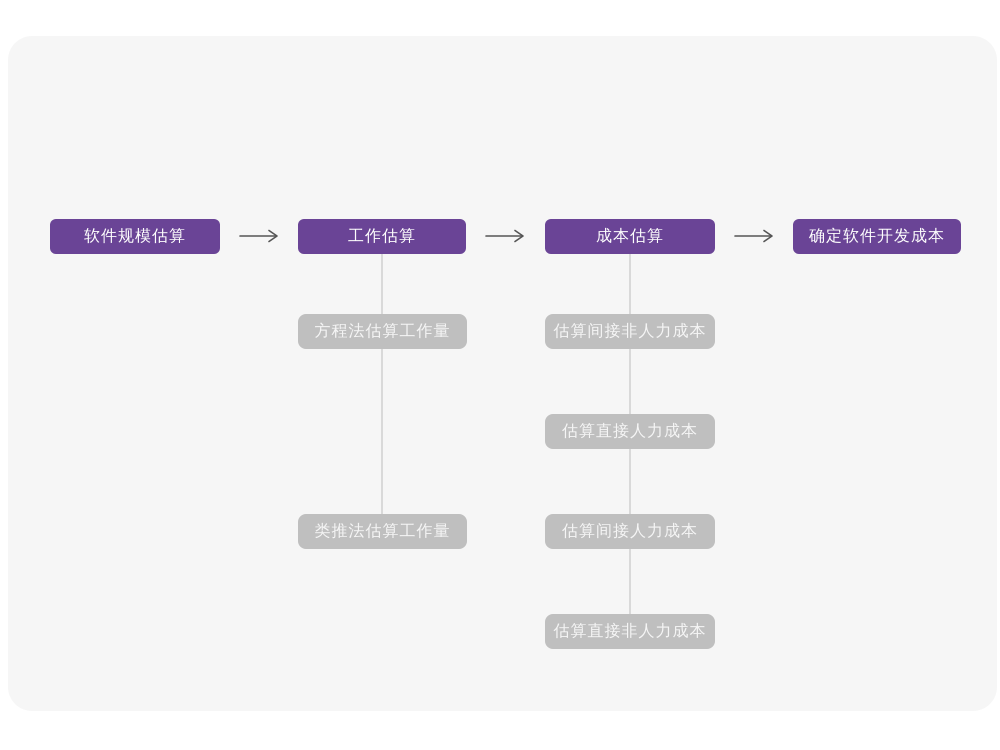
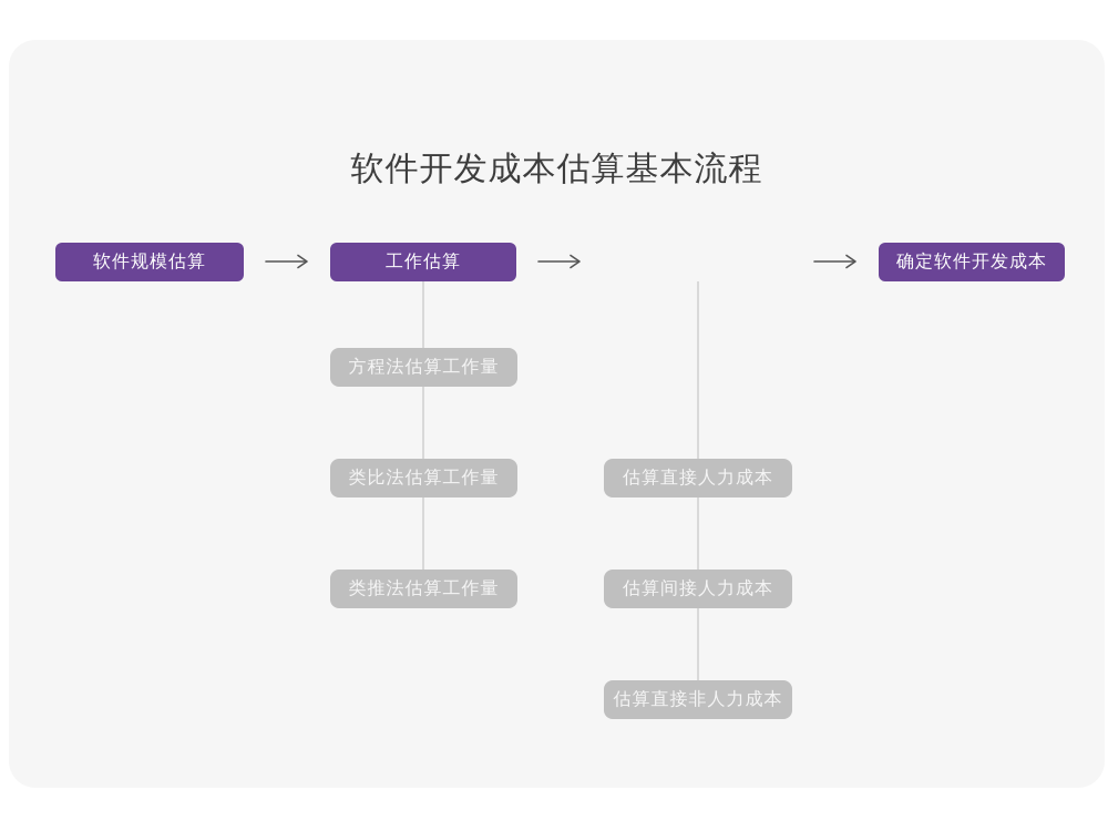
+ 软件开发成本估算基本流程
  软件规模估算
  工作估算
- 成本估算
  确定软件开发成本
  方程法估算工作量
+ 类比法估算工作量
  类推法估算工作量
- 估算间接非人力成本
  估算直接人力成本
  估算间接人力成本
  估算直接非人力成本
